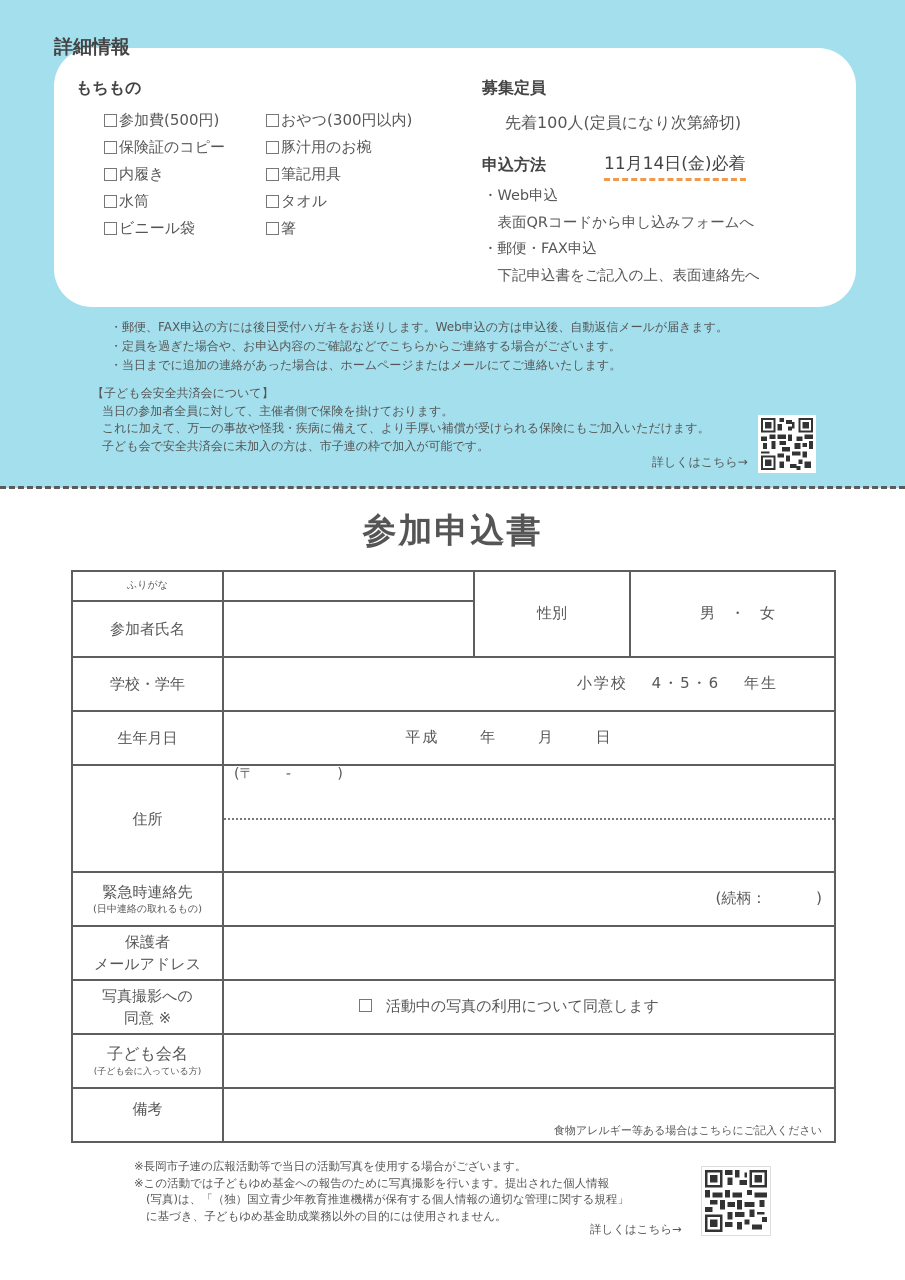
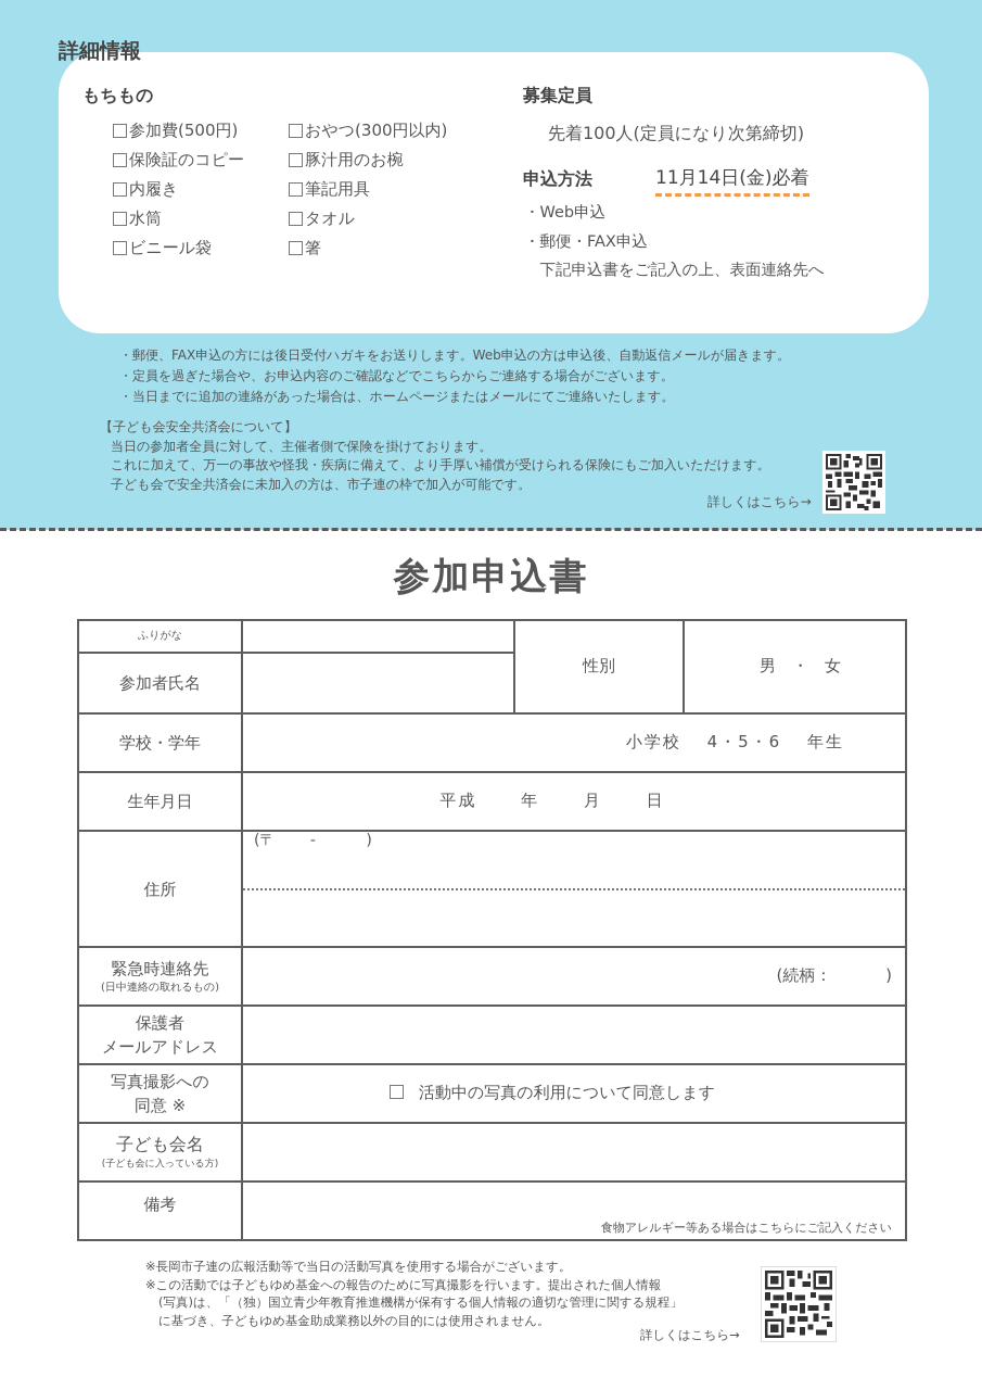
  詳細情報
  もちもの
  参加費(500円)
  おやつ(300円以内)
  保険証のコピー
  豚汁用のお椀
  内履き
  筆記用具
  水筒
  タオル
  ビニール袋
  箸
  募集定員
  先着100人(定員になり次第締切)
  申込方法
  11月14日(金)必着
  ・Web申込
- 表面QRコードから申し込みフォームへ
  ・郵便・FAX申込
  下記申込書をご記入の上、表面連絡先へ
  ・郵便、FAX申込の方には後日受付ハガキをお送りします。Web申込の方は申込後、自動返信メールが届きます。
  ・定員を過ぎた場合や、お申込内容のご確認などでこちらからご連絡する場合がございます。
  ・当日までに追加の連絡があった場合は、ホームページまたはメールにてご連絡いたします。
  【子ども会安全共済会について】
  当日の参加者全員に対して、主催者側で保険を掛けております。
  これに加えて、万一の事故や怪我・疾病に備えて、より手厚い補償が受けられる保険にもご加入いただけます。
  子ども会で安全共済会に未加入の方は、市子連の枠で加入が可能です。
  詳しくはこちら→
  参加申込書
  ふりがな		性別	男 ・ 女
  参加者氏名
  学校・学年	小学校 4・5・6 年生
  生年月日	平成 年 月 日
  住所	(〒 - )
  緊急時連絡先 (日中連絡の取れるもの)	(続柄： )
  保護者 メールアドレス
  写真撮影への 同意 ※	活動中の写真の利用について同意します
  子ども会名 (子ども会に入っている方)
  備考	食物アレルギー等ある場合はこちらにご記入ください
  ※長岡市子連の広報活動等で当日の活動写真を使用する場合がございます。
  ※この活動では子どもゆめ基金への報告のために写真撮影を行います。提出された個人情報
  (写真)は、「（独）国立青少年教育推進機構が保有する個人情報の適切な管理に関する規程」
  に基づき、子どもゆめ基金助成業務以外の目的には使用されません。
  詳しくはこちら→
